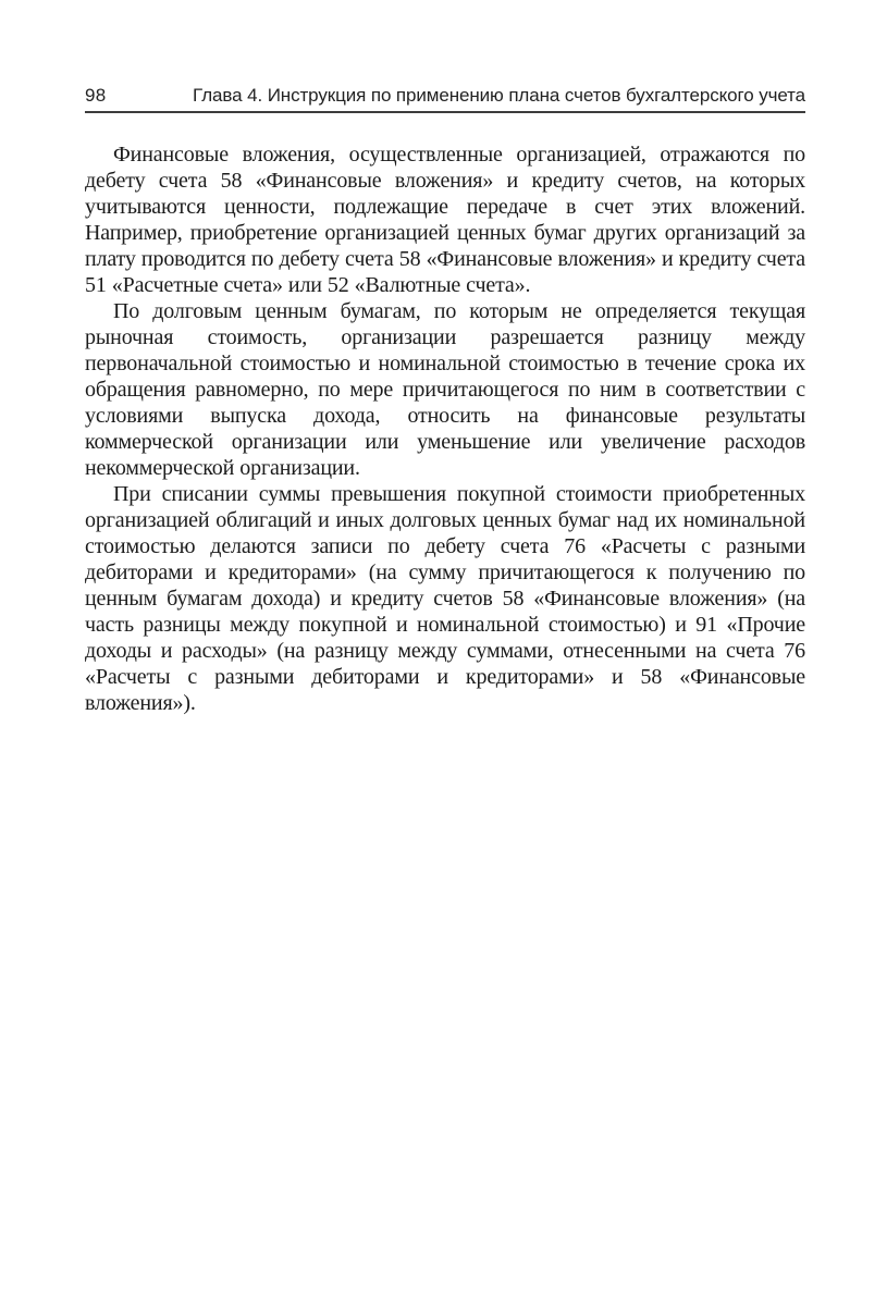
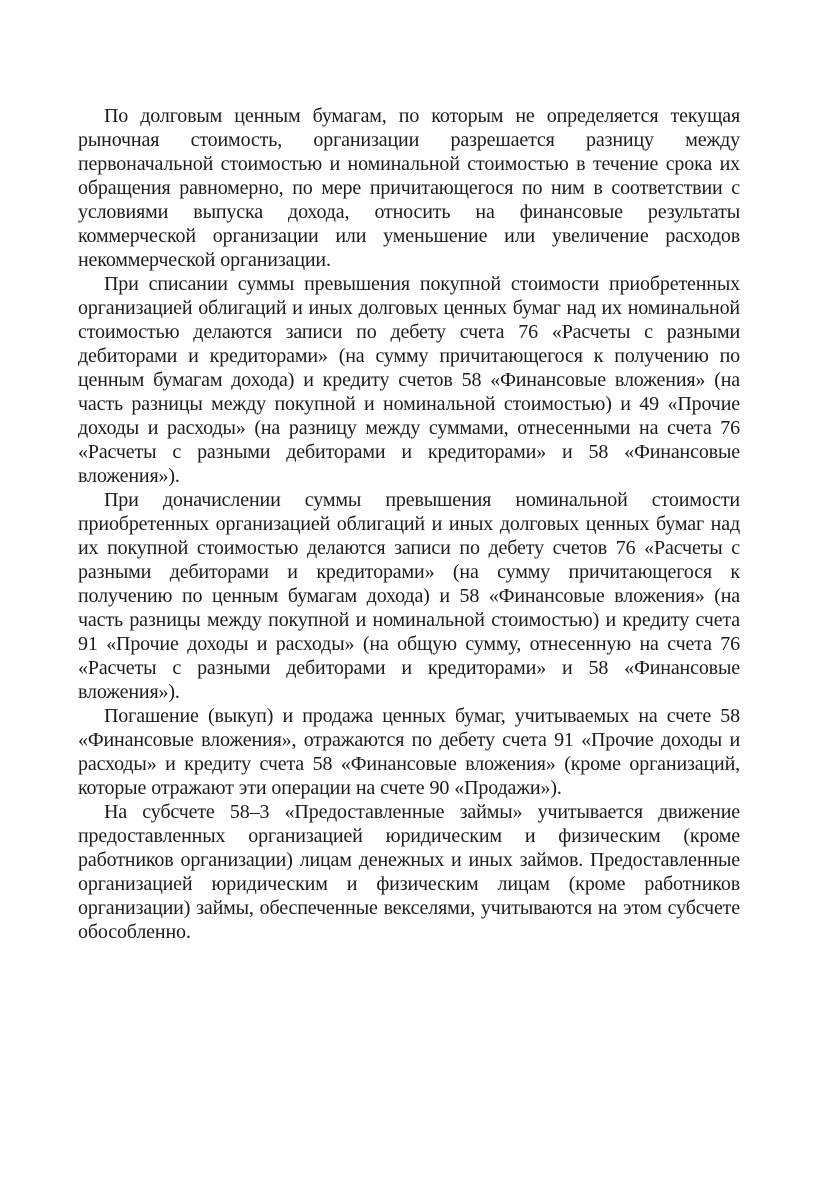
- 98
- Глава 4. Инструкция по применению плана счетов бухгалтерского учета
- Финансовые вложения, осуществленные организацией, отражаются по дебету счета 58 «Финансовые вложения» и кредиту счетов, на которых учитываются ценности, подлежащие передаче в счет этих вложений. Например, приобретение организацией ценных бумаг других организаций за плату проводится по дебету счета 58 «Финансовые вложения» и кредиту счета 51 «Расчетные счета» или 52 «Валютные счета».
  По долговым ценным бумагам, по которым не определяется текущая рыночная стоимость, организации разрешается разницу между первоначальной стоимостью и номинальной стоимостью в течение срока их обращения равномерно, по мере причитающегося по ним в соответствии с условиями выпуска дохода, относить на финансовые результаты коммерческой организации или уменьшение или увеличение расходов некоммерческой организации.
- При списании суммы превышения покупной стоимости приобретенных организацией облигаций и иных долговых ценных бумаг над их номинальной стоимостью делаются записи по дебету счета 76 «Расчеты с разными дебиторами и кредиторами» (на сумму причитающегося к получению по ценным бумагам дохода) и кредиту счетов 58 «Финансовые вложения» (на часть разницы между покупной и номинальной стоимостью) и 91 «Прочие доходы и расходы» (на разницу между суммами, отнесенными на счета 76 «Расчеты с разными дебиторами и кредиторами» и 58 «Финансовые вложения»).
+ При списании суммы превышения покупной стоимости приобретенных организацией облигаций и иных долговых ценных бумаг над их номинальной стоимостью делаются записи по дебету счета 76 «Расчеты с разными дебиторами и кредиторами» (на сумму причитающегося к получению по ценным бумагам дохода) и кредиту счетов 58 «Финансовые вложения» (на часть разницы между покупной и номинальной стоимостью) и 49 «Прочие доходы и расходы» (на разницу между суммами, отнесенными на счета 76 «Расчеты с разными дебиторами и кредиторами» и 58 «Финансовые вложения»).
+ При доначислении суммы превышения номинальной стоимости приобретенных организацией облигаций и иных долговых ценных бумаг над их покупной стоимостью делаются записи по дебету счетов 76 «Расчеты с разными дебиторами и кредиторами» (на сумму причитающегося к получению по ценным бумагам дохода) и 58 «Финансовые вложения» (на часть разницы между покупной и номинальной стоимостью) и кредиту счета 91 «Прочие доходы и расходы» (на общую сумму, отнесенную на счета 76 «Расчеты с разными дебиторами и кредиторами» и 58 «Финансовые вложения»).
+ Погашение (выкуп) и продажа ценных бумаг, учитываемых на счете 58 «Финансовые вложения», отражаются по дебету счета 91 «Прочие доходы и расходы» и кредиту счета 58 «Финансовые вложения» (кроме организаций, которые отражают эти операции на счете 90 «Продажи»).
+ На субсчете 58–3 «Предоставленные займы» учитывается движение предоставленных организацией юридическим и физическим (кроме работников организации) лицам денежных и иных займов. Предоставленные организацией юридическим и физическим лицам (кроме работников организации) займы, обеспеченные векселями, учитываются на этом субсчете обособленно.
